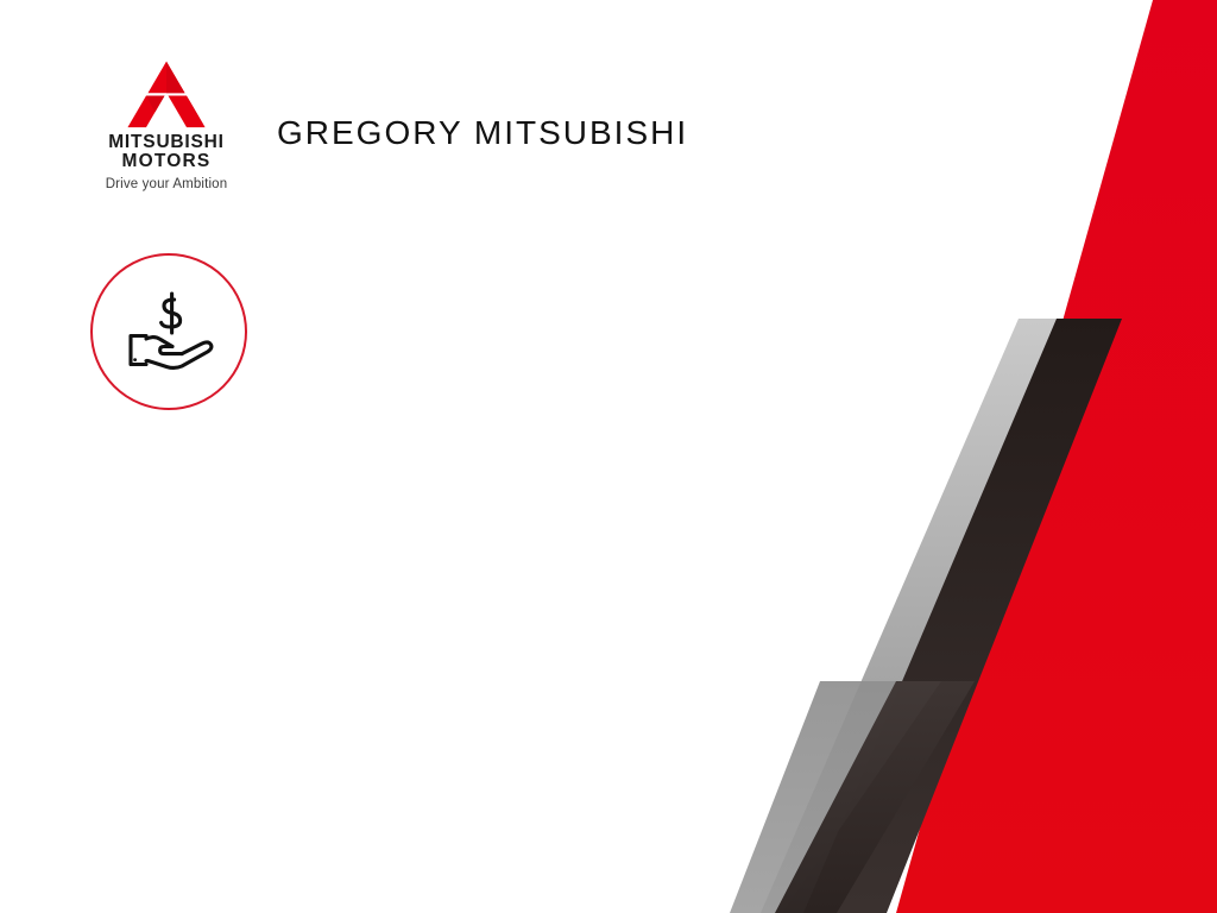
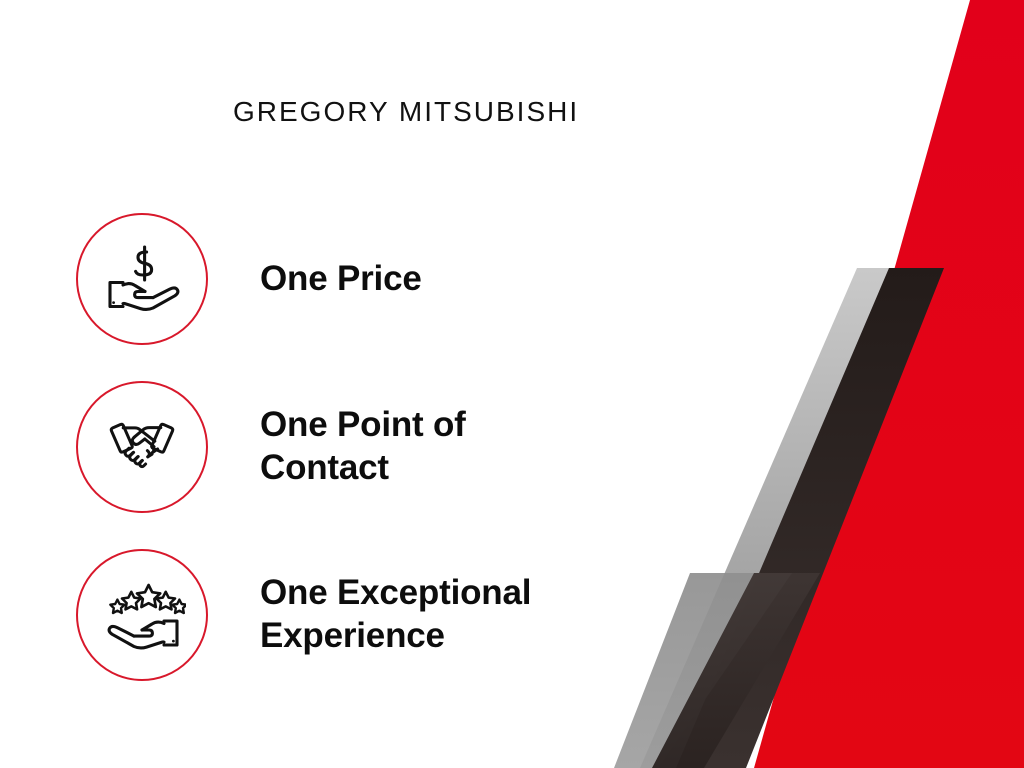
- MITSUBISHI
- MOTORS
- Drive your Ambition
  GREGORY MITSUBISHI
+ One Price
+ One Point of
+ Contact
+ One Exceptional
+ Experience
